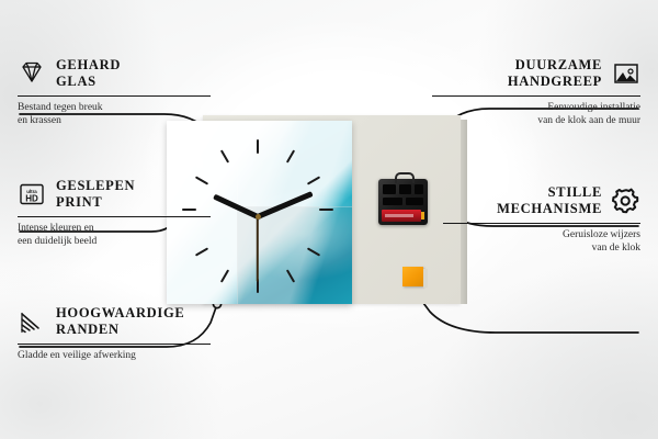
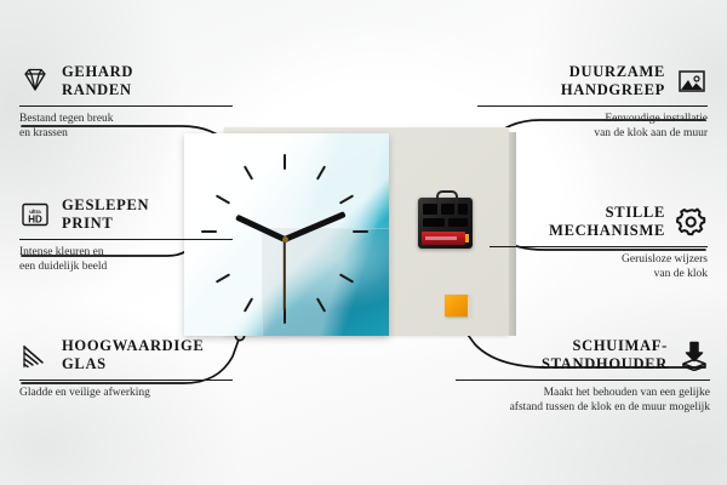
  GEHARD
- GLAS
+ RANDEN
  Bestand tegen breuk
  en krassen
  HD
  GESLEPEN
  PRINT
  Intense kleuren en
  een duidelijk beeld
  HOOGWAARDIGE
- RANDEN
+ GLAS
  Gladde en veilige afwerking
  DUURZAME
  HANDGREEP
  Eenvoudige installatie
  van de klok aan de muur
  STILLE
  MECHANISME
  Geruisloze wijzers
  van de klok
+ SCHUIMAF-
+ STANDHOUDER
+ Maakt het behouden van een gelijke
+ afstand tussen de klok en de muur mogelijk
